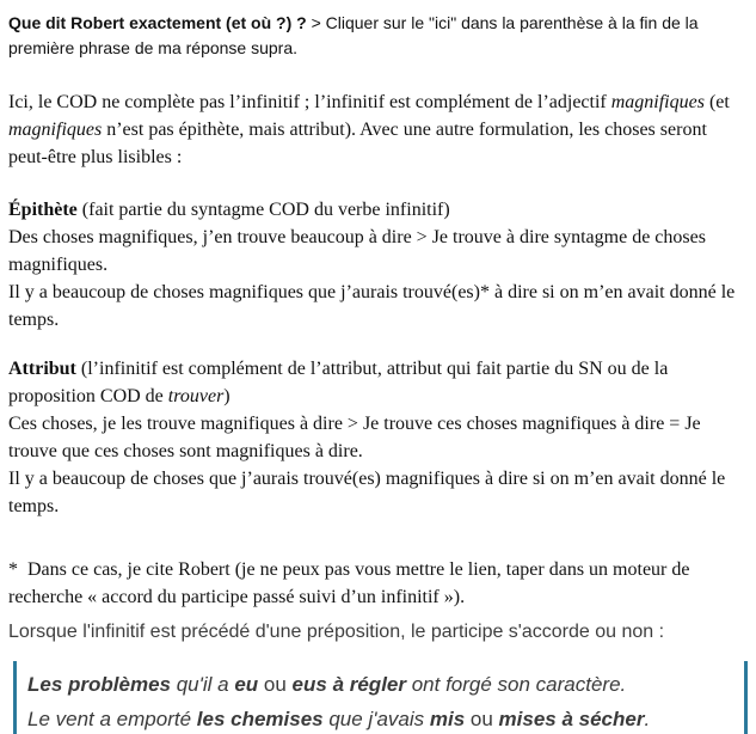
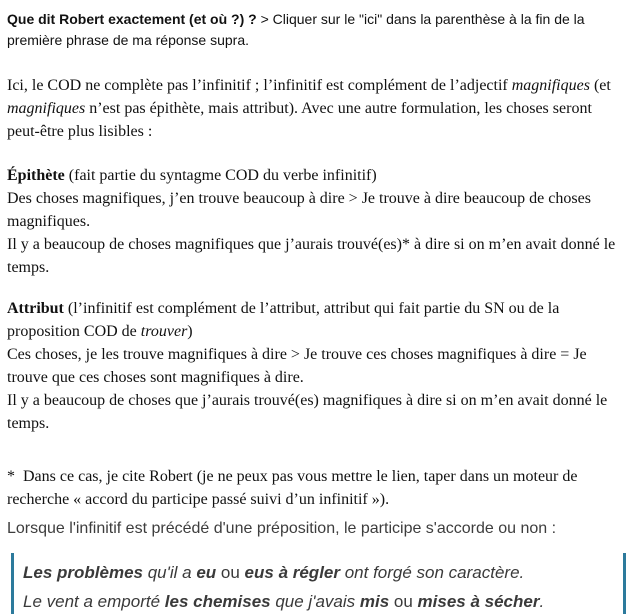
  Que dit Robert exactement (et où ?) ? > Cliquer sur le "ici" dans la parenthèse à la fin de la
  première phrase de ma réponse supra.
  Ici, le COD ne complète pas l’infinitif ; l’infinitif est complément de l’adjectif magnifiques (et
  magnifiques n’est pas épithète, mais attribut). Avec une autre formulation, les choses seront
  peut-être plus lisibles :
  Épithète (fait partie du syntagme COD du verbe infinitif)
- Des choses magnifiques, j’en trouve beaucoup à dire > Je trouve à dire syntagme de choses
+ Des choses magnifiques, j’en trouve beaucoup à dire > Je trouve à dire beaucoup de choses
  magnifiques.
  Il y a beaucoup de choses magnifiques que j’aurais trouvé(es)* à dire si on m’en avait donné le
  temps.
  Attribut (l’infinitif est complément de l’attribut, attribut qui fait partie du SN ou de la
  proposition COD de trouver)
  Ces choses, je les trouve magnifiques à dire > Je trouve ces choses magnifiques à dire = Je
  trouve que ces choses sont magnifiques à dire.
  Il y a beaucoup de choses que j’aurais trouvé(es) magnifiques à dire si on m’en avait donné le
  temps.
  * Dans ce cas, je cite Robert (je ne peux pas vous mettre le lien, taper dans un moteur de
  recherche « accord du participe passé suivi d’un infinitif »).
  Lorsque l'infinitif est précédé d'une préposition, le participe s'accorde ou non :
  Les problèmes qu'il a eu ou eus à régler ont forgé son caractère.
  Le vent a emporté les chemises que j'avais mis ou mises à sécher.
